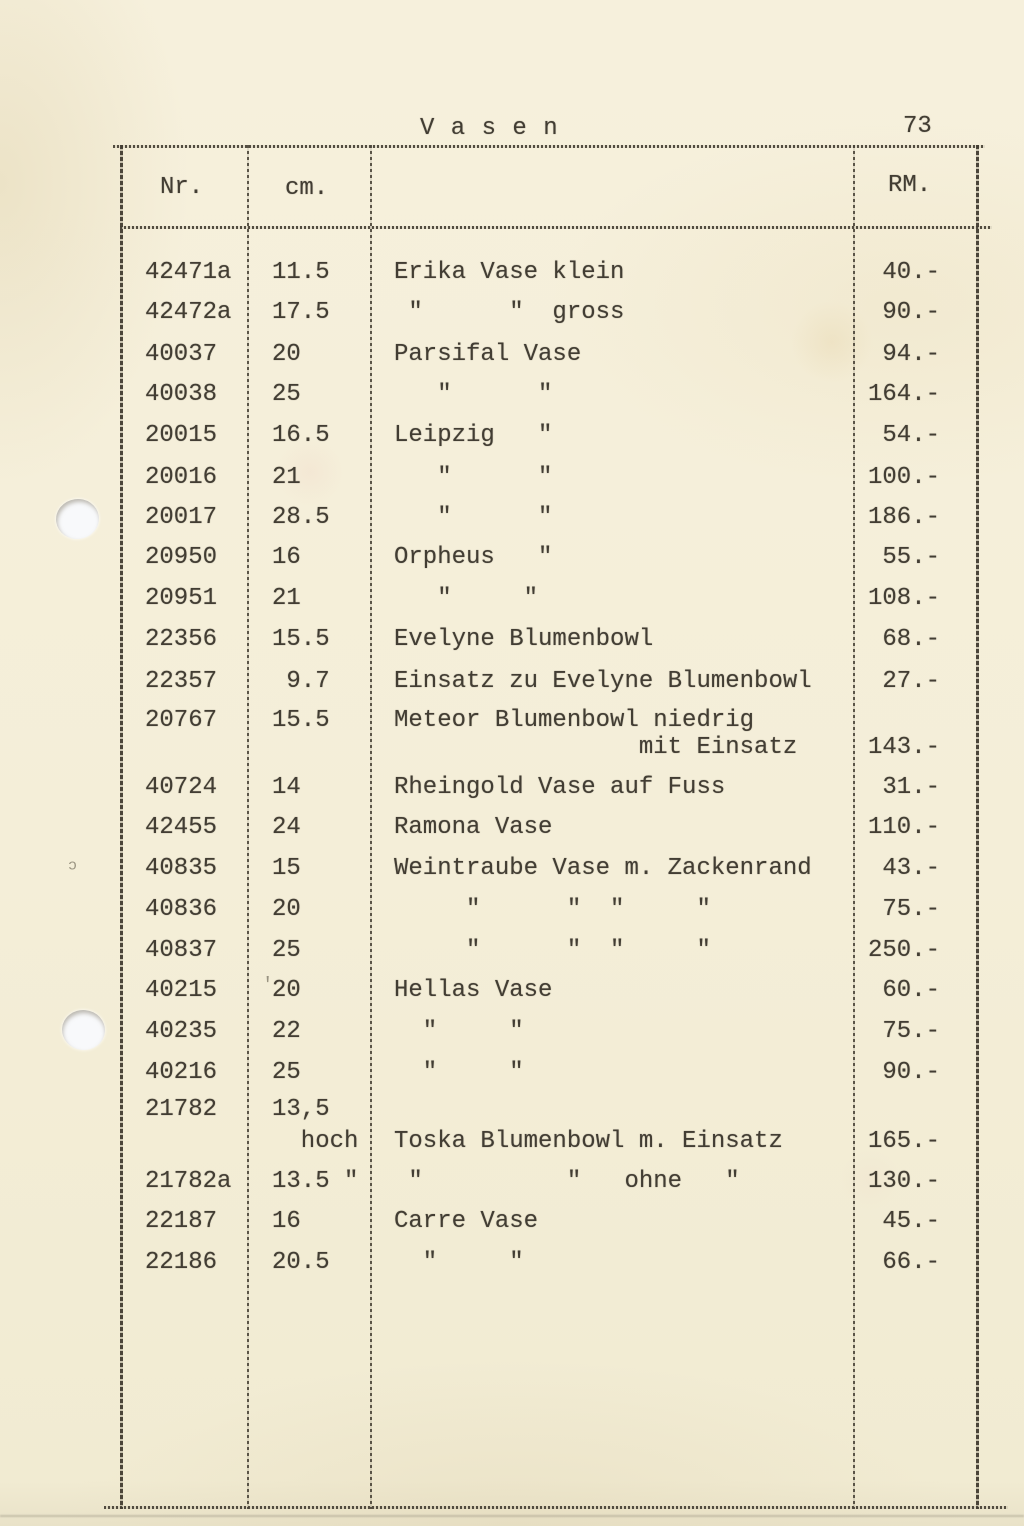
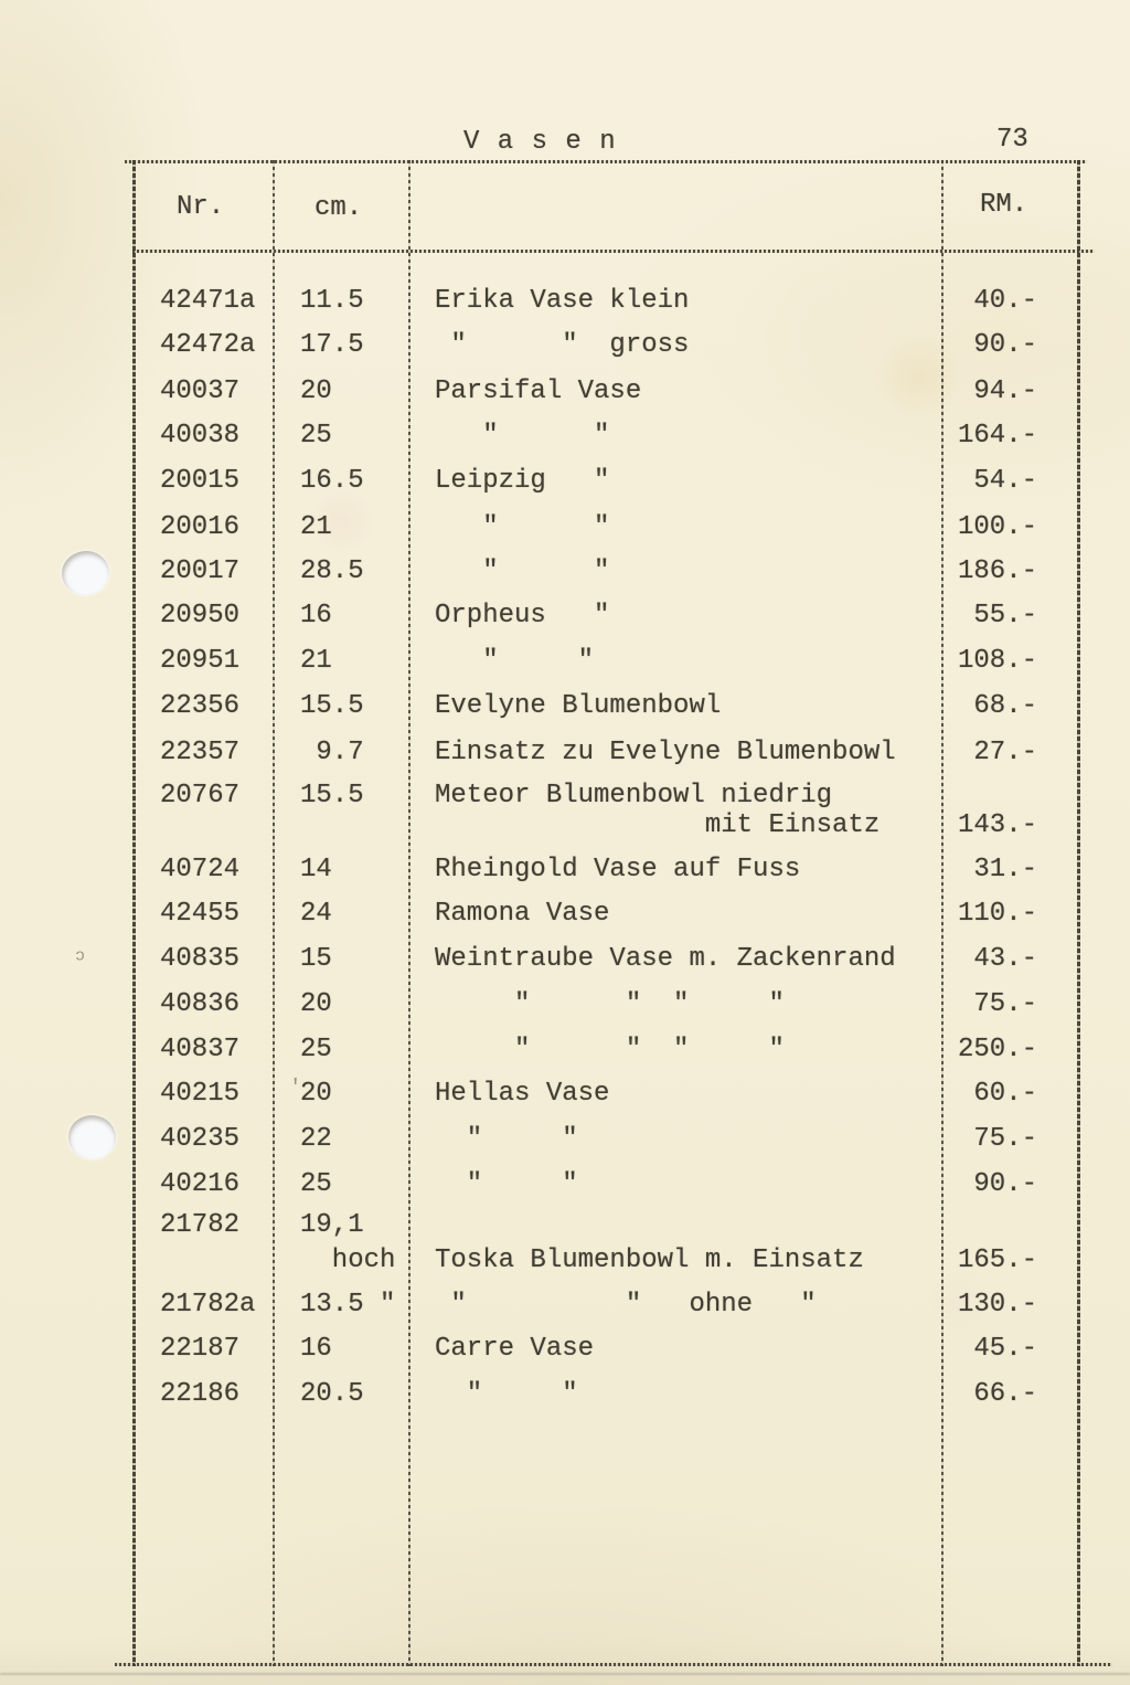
  V a s e n
  73
  ɔ
  '
  Nr.
  cm.
  RM.
  42471a
  11.5
  Erika Vase klein
  40.-
  42472a
  17.5
  " " gross
  90.-
  40037
  20
  Parsifal Vase
  94.-
  40038
  25
  " "
  164.-
  20015
  16.5
  Leipzig "
  54.-
  20016
  21
  " "
  100.-
  20017
  28.5
  " "
  186.-
  20950
  16
  Orpheus "
  55.-
  20951
  21
  " "
  108.-
  22356
  15.5
  Evelyne Blumenbowl
  68.-
  22357
  9.7
  Einsatz zu Evelyne Blumenbowl
  27.-
  20767
  15.5
  Meteor Blumenbowl niedrig
  mit Einsatz
  143.-
  40724
  14
  Rheingold Vase auf Fuss
  31.-
  42455
  24
  Ramona Vase
  110.-
  40835
  15
  Weintraube Vase m. Zackenrand
  43.-
  40836
  20
  " " " "
  75.-
  40837
  25
  " " " "
  250.-
  40215
  20
  Hellas Vase
  60.-
  40235
  22
  " "
  75.-
  40216
  25
  " "
  90.-
  21782
- 13,5
+ 19,1
  hoch
  Toska Blumenbowl m. Einsatz
  165.-
  21782a
  13.5 "
  " " ohne "
  130.-
  22187
  16
  Carre Vase
  45.-
  22186
  20.5
  " "
  66.-
